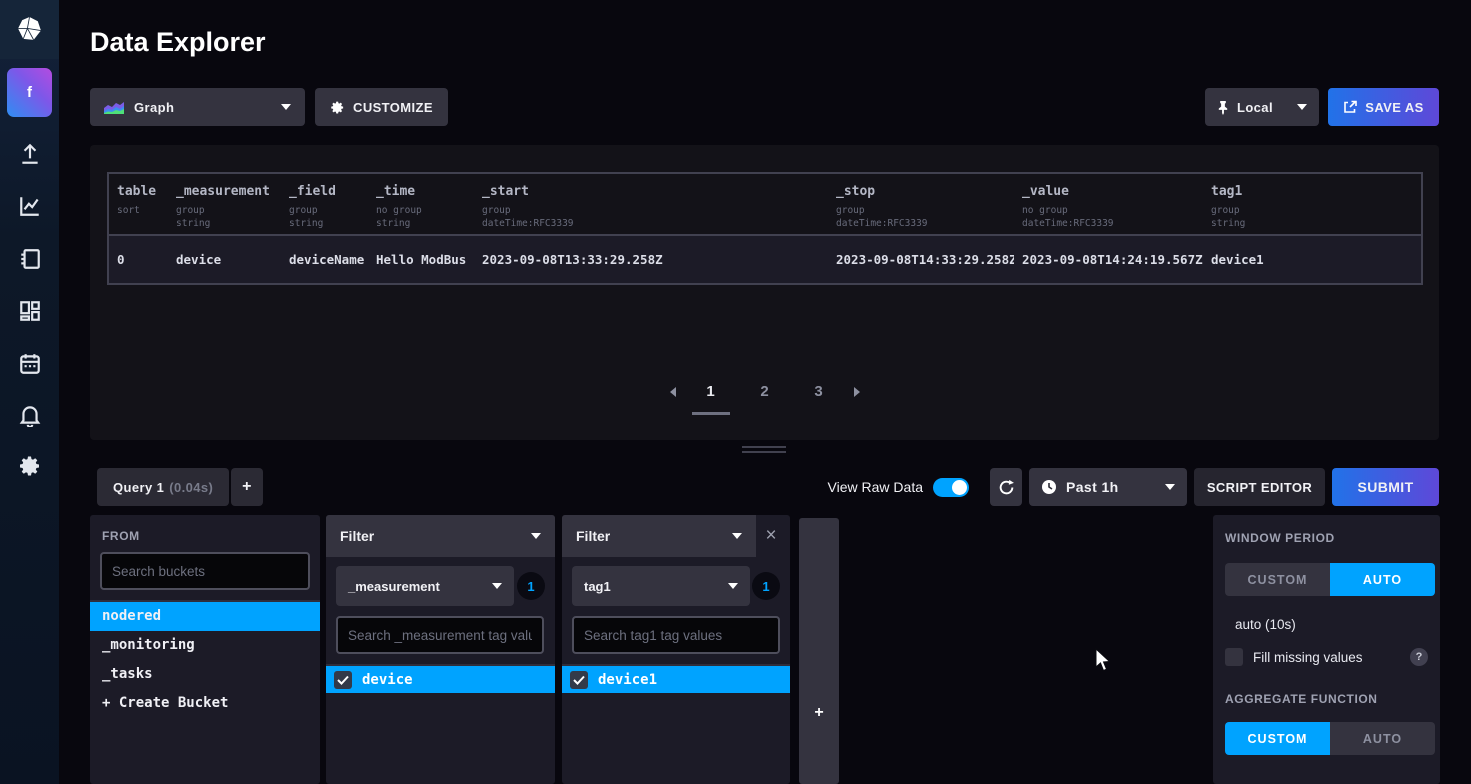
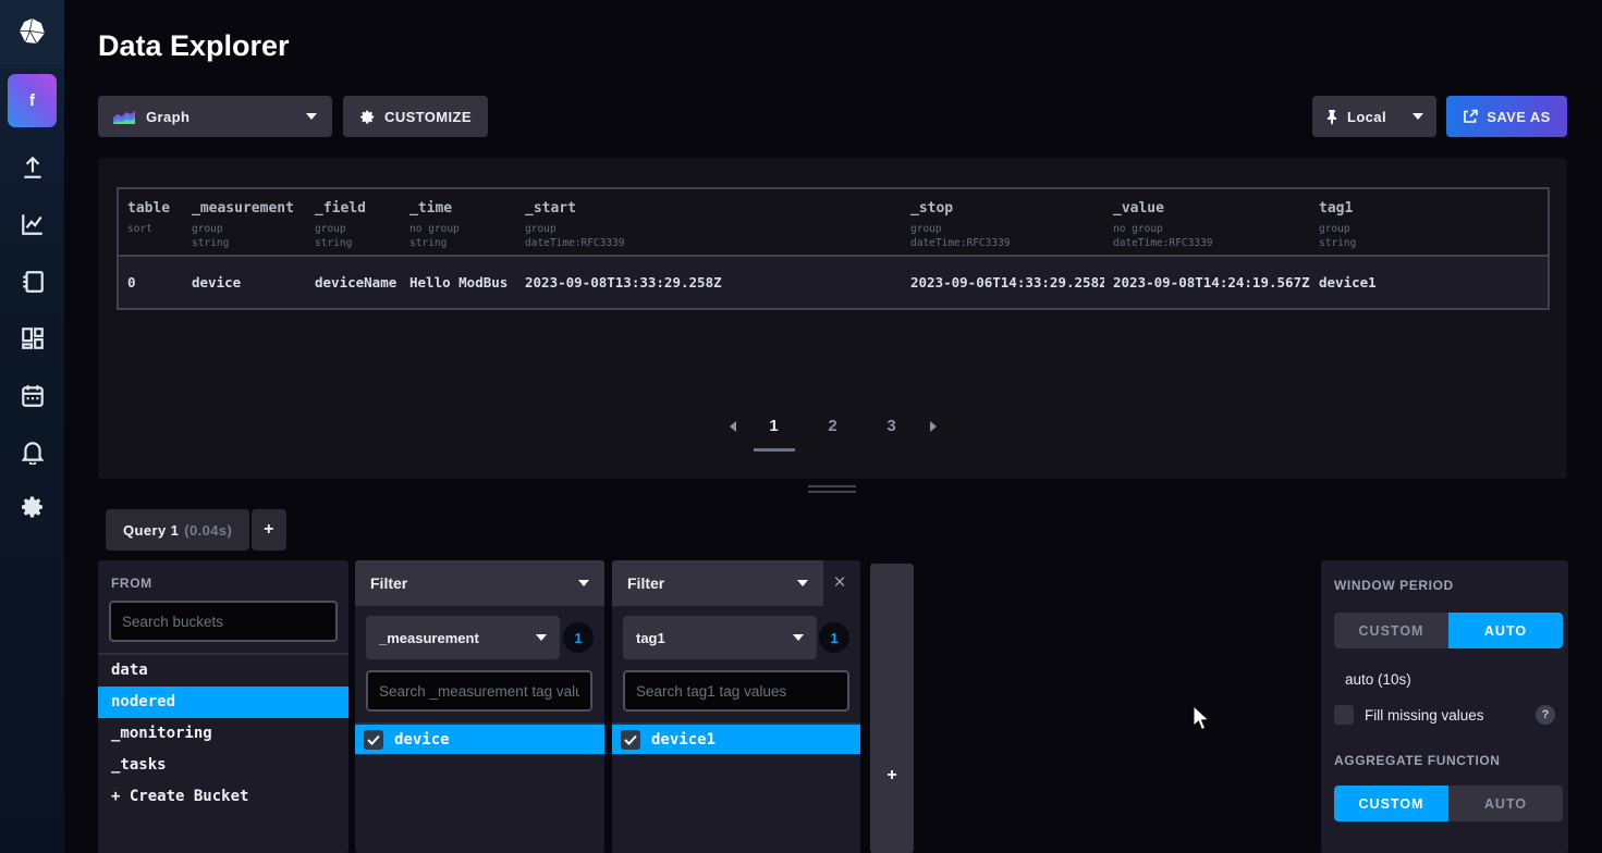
  f
  Data Explorer
  Graph
  CUSTOMIZE
  Local
  SAVE AS
  table
  sort
  _measurement
  group
  string
  _field
  group
  string
  _time
  no group
  string
  _start
  group
  dateTime:RFC3339
  _stop
  group
  dateTime:RFC3339
  _value
  no group
  dateTime:RFC3339
  tag1
  group
  string
  0
  device
  deviceName
  Hello ModBus
  2023-09-08T13:33:29.258Z
- 2023-09-08T14:33:29.258Z
+ 2023-09-06T14:33:29.258Z
  2023-09-08T14:24:19.567Z
  device1
  1
  2
  3
  Query 1
  (0.04s)
  +
- View Raw Data
- Past 1h
- SCRIPT EDITOR
- SUBMIT
  FROM
  Search buckets
+ data
  nodered
  _monitoring
  _tasks
  + Create Bucket
  Filter
  _measurement
  1
  Search _measurement tag valu
  device
  Filter
  ×
  tag1
  1
  Search tag1 tag values
  device1
  +
  WINDOW PERIOD
  CUSTOM
  AUTO
  auto (10s)
  Fill missing values
  ?
  AGGREGATE FUNCTION
  CUSTOM
  AUTO
